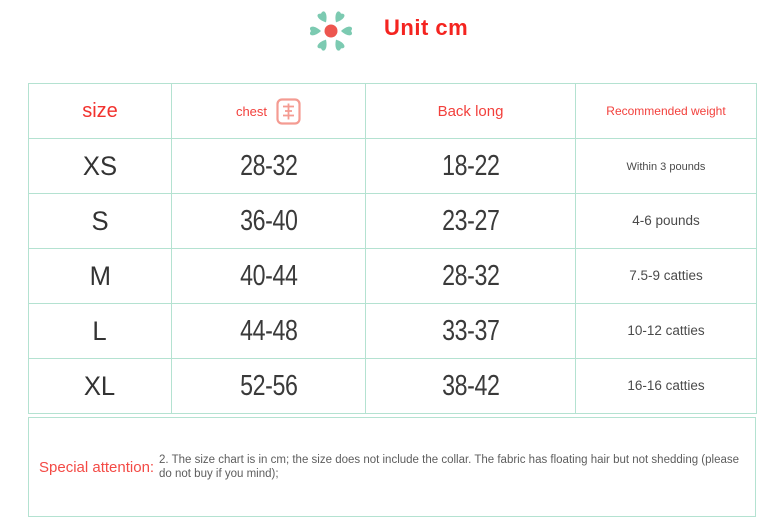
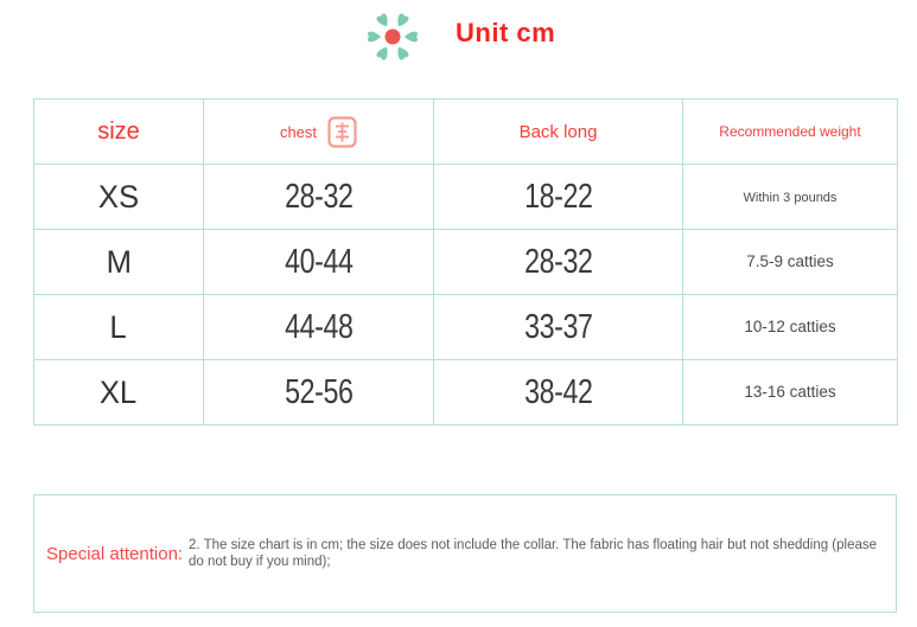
  Unit cm
  size	chest	Back long	Recommended weight
  XS	28-32	18-22	Within 3 pounds
- S	36-40	23-27	4-6 pounds
  M	40-44	28-32	7.5-9 catties
  L	44-48	33-37	10-12 catties
- XL	52-56	38-42	16-16 catties
+ XL	52-56	38-42	13-16 catties
  Special attention:
  2. The size chart is in cm; the size does not include the collar. The fabric has floating hair but not shedding (please do not buy if you mind);
